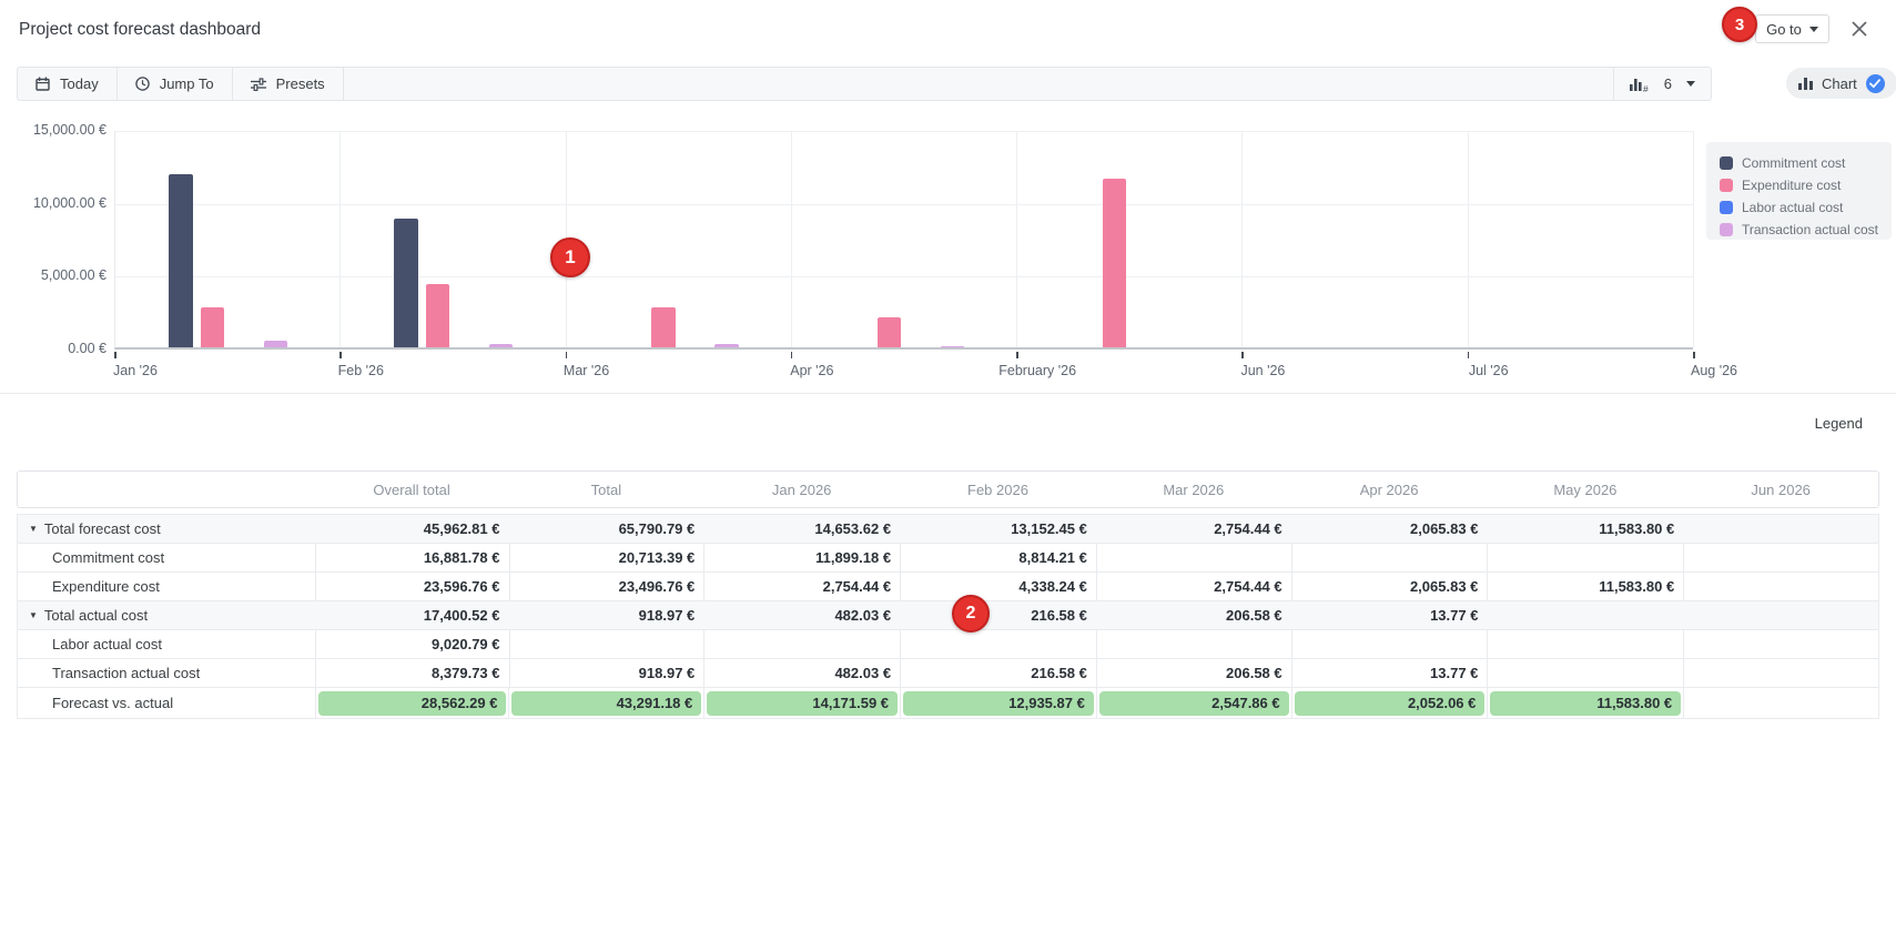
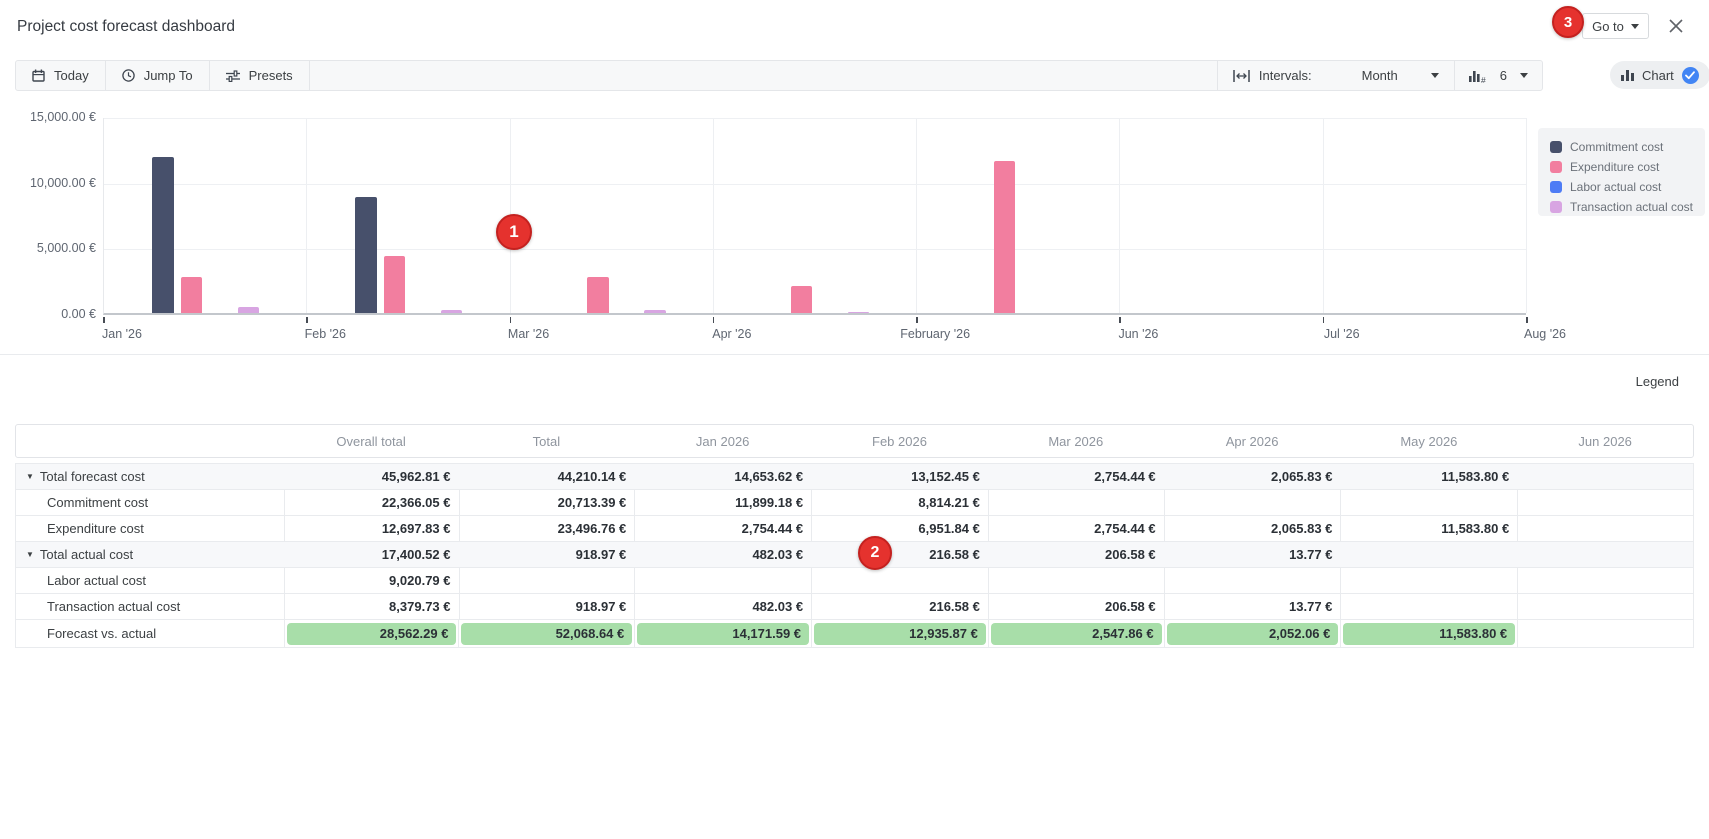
  Project cost forecast dashboard
  Go to
  Today
  Jump To
  Presets
+ Intervals:
+ Month
  #
  6
  Chart
  0.00 €
  5,000.00 €
  10,000.00 €
  15,000.00 €
  Jan '26
  Feb '26
  Mar '26
  Apr '26
  February '26
  Jun '26
  Jul '26
  Aug '26
  Commitment cost
  Expenditure cost
  Labor actual cost
  Transaction actual cost
  Legend
  Overall total
  Total
  Jan 2026
  Feb 2026
  Mar 2026
  Apr 2026
  May 2026
  Jun 2026
  ▼
  Total forecast cost
  45,962.81 €
- 65,790.79 €
+ 44,210.14 €
  14,653.62 €
  13,152.45 €
  2,754.44 €
  2,065.83 €
  11,583.80 €
  Commitment cost
- 16,881.78 €
+ 22,366.05 €
  20,713.39 €
  11,899.18 €
  8,814.21 €
  Expenditure cost
- 23,596.76 €
+ 12,697.83 €
  23,496.76 €
  2,754.44 €
- 4,338.24 €
+ 6,951.84 €
  2,754.44 €
  2,065.83 €
  11,583.80 €
  ▼
  Total actual cost
  17,400.52 €
  918.97 €
  482.03 €
  216.58 €
  206.58 €
  13.77 €
  Labor actual cost
  9,020.79 €
  Transaction actual cost
  8,379.73 €
  918.97 €
  482.03 €
  216.58 €
  206.58 €
  13.77 €
  Forecast vs. actual
  28,562.29 €
- 43,291.18 €
+ 52,068.64 €
  14,171.59 €
  12,935.87 €
  2,547.86 €
  2,052.06 €
  11,583.80 €
  1
  2
  3
